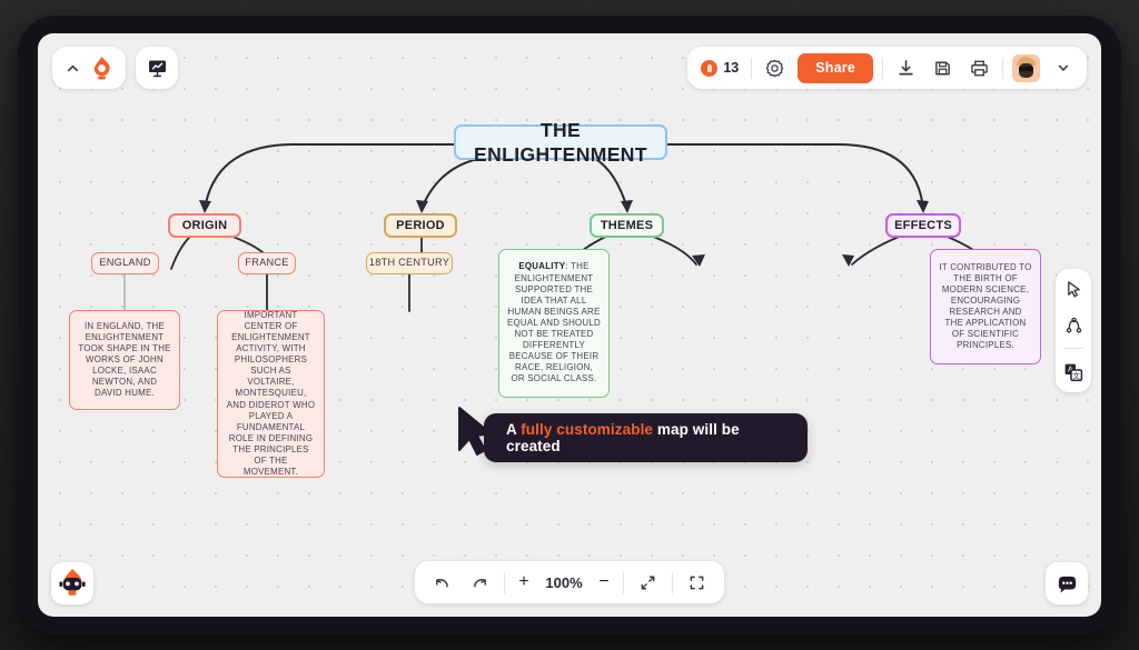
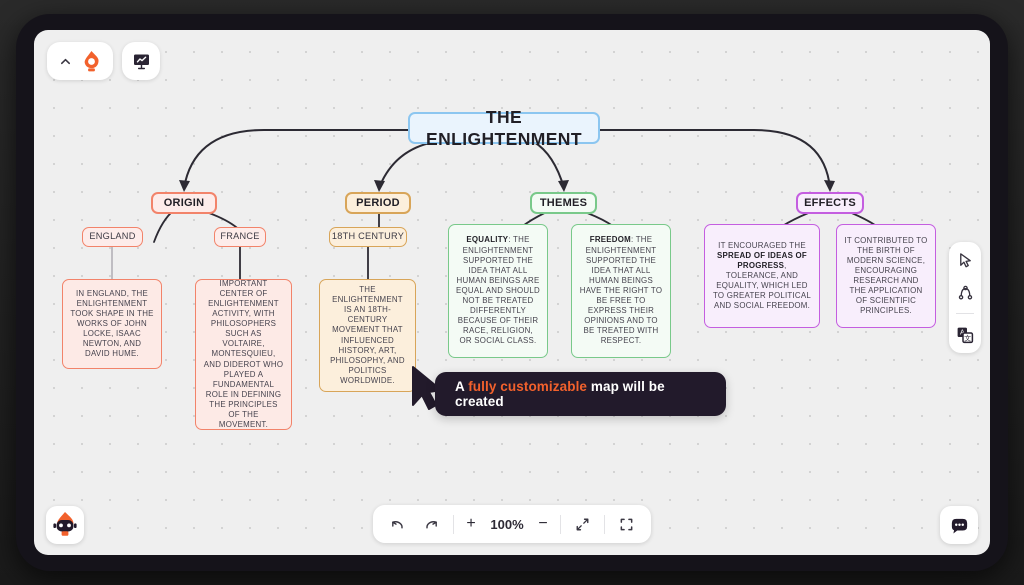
  THE ENLIGHTENMENT
  ORIGIN
  PERIOD
  THEMES
  EFFECTS
  ENGLAND
  FRANCE
  18TH CENTURY
  IN ENGLAND, THE ENLIGHTENMENT TOOK SHAPE IN THE WORKS OF JOHN LOCKE, ISAAC NEWTON, AND DAVID HUME.
  IMPORTANT CENTER OF ENLIGHTENMENT ACTIVITY, WITH PHILOSOPHERS SUCH AS VOLTAIRE, MONTESQUIEU, AND DIDEROT WHO PLAYED A FUNDAMENTAL ROLE IN DEFINING THE PRINCIPLES OF THE MOVEMENT.
+ THE ENLIGHTENMENT IS AN 18TH-CENTURY MOVEMENT THAT INFLUENCED HISTORY, ART, PHILOSOPHY, AND POLITICS WORLDWIDE.
  EQUALITY: THE ENLIGHTENMENT SUPPORTED THE IDEA THAT ALL HUMAN BEINGS ARE EQUAL AND SHOULD NOT BE TREATED DIFFERENTLY BECAUSE OF THEIR RACE, RELIGION, OR SOCIAL CLASS.
+ FREEDOM: THE ENLIGHTENMENT SUPPORTED THE IDEA THAT ALL HUMAN BEINGS HAVE THE RIGHT TO BE FREE TO EXPRESS THEIR OPINIONS AND TO BE TREATED WITH RESPECT.
+ IT ENCOURAGED THE SPREAD OF IDEAS OF PROGRESS, TOLERANCE, AND EQUALITY, WHICH LED TO GREATER POLITICAL AND SOCIAL FREEDOM.
  IT CONTRIBUTED TO THE BIRTH OF MODERN SCIENCE, ENCOURAGING RESEARCH AND THE APPLICATION OF SCIENTIFIC PRINCIPLES.
  A fully customizable map will be created
- 13
- Share
  +
  100%
  −
